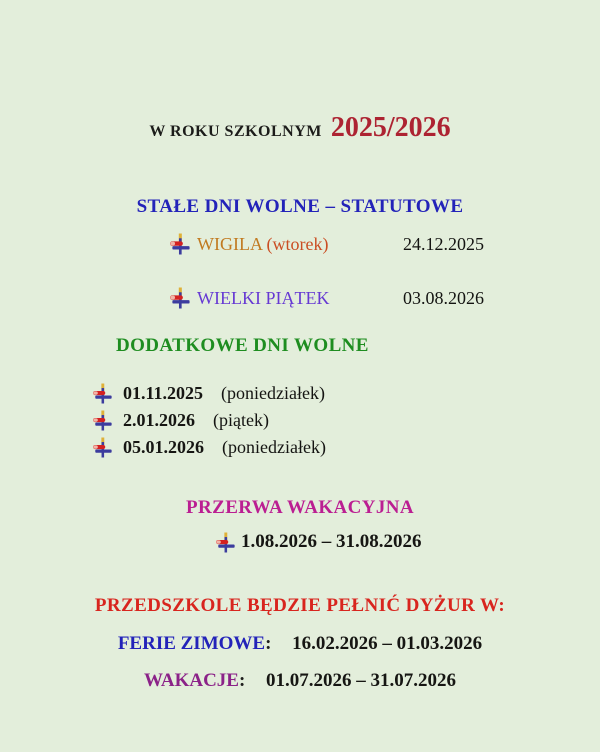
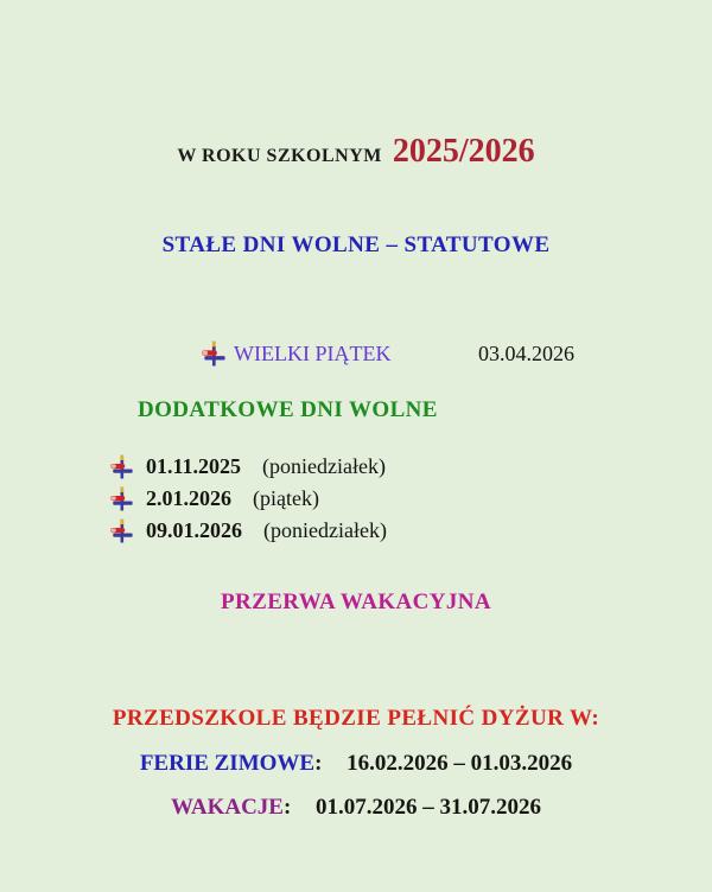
  W ROKU SZKOLNYM
  2025/2026
  STAŁE DNI WOLNE – STATUTOWE
- WIGILA
- (wtorek)
- 24.12.2025
  WIELKI PIĄTEK
- 03.08.2026
+ 03.04.2026
  DODATKOWE DNI WOLNE
  01.11.2025
  (poniedziałek)
  2.01.2026
  (piątek)
- 05.01.2026
+ 09.01.2026
  (poniedziałek)
  PRZERWA WAKACYJNA
- 1.08.2026 – 31.08.2026
  PRZEDSZKOLE BĘDZIE PEŁNIĆ DYŻUR W:
  FERIE ZIMOWE: 16.02.2026 – 01.03.2026
  WAKACJE: 01.07.2026 – 31.07.2026
